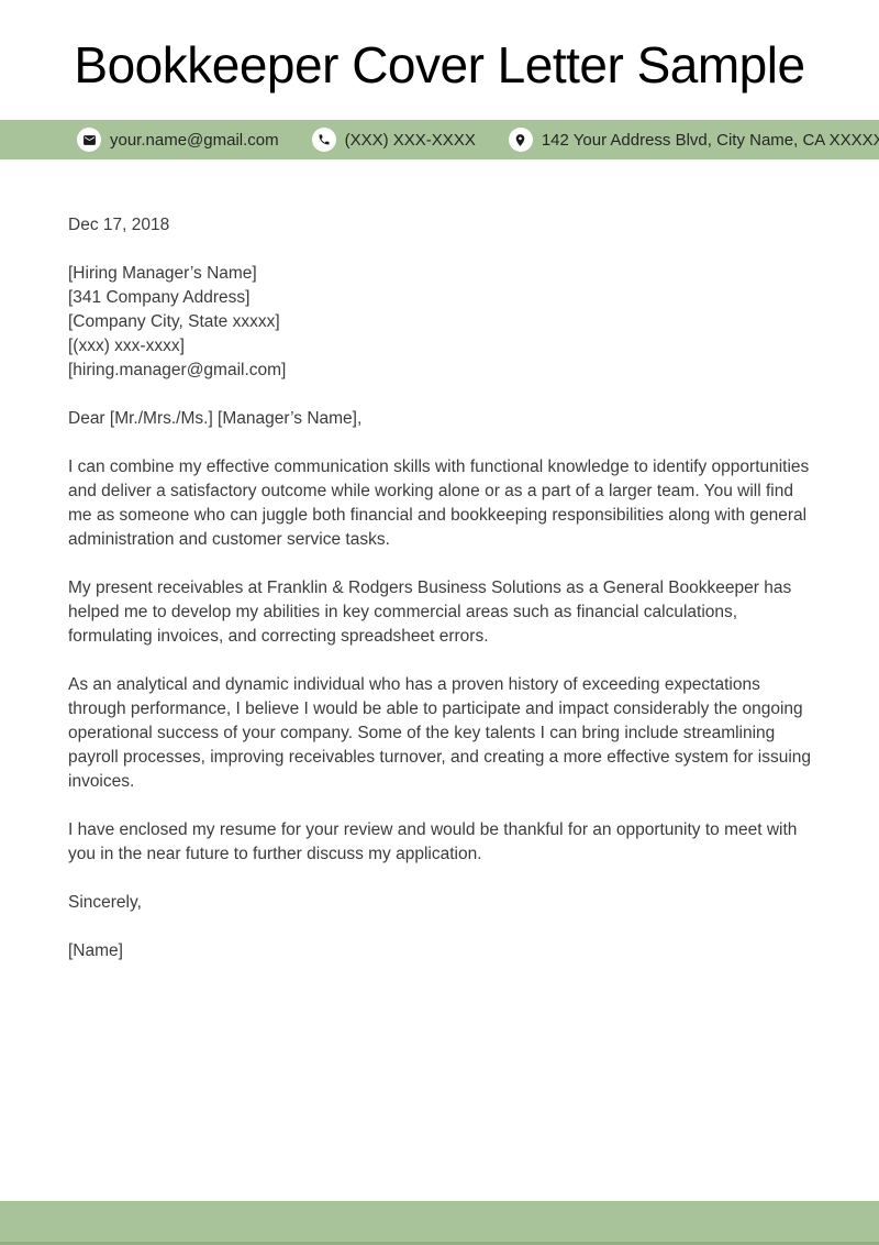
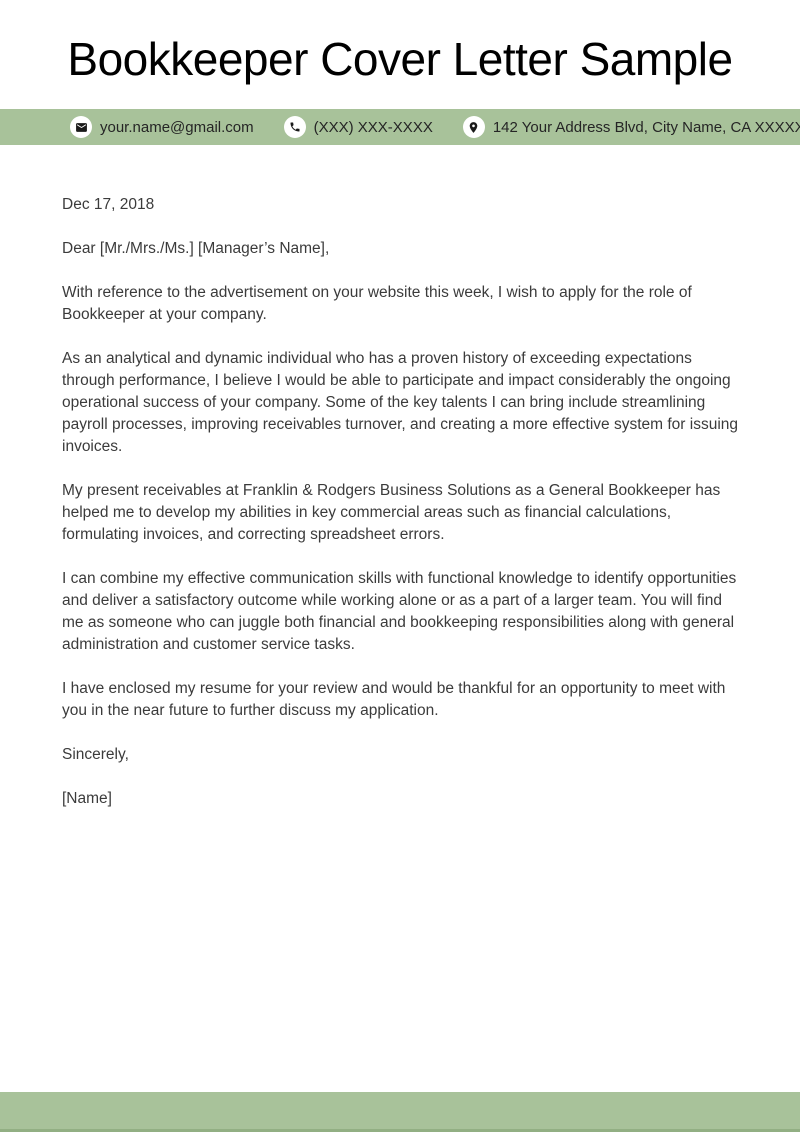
  Bookkeeper Cover Letter Sample
  your.name@gmail.com
  (XXX) XXX-XXXX
  142 Your Address Blvd, City Name, CA XXXX
  Dec 17, 2018
- [Hiring Manager’s Name]
- [341 Company Address]
- [Company City, State xxxxx]
- [(xxx) xxx-xxxx]
- [hiring.manager@gmail.com]
  Dear [Mr./Mrs./Ms.] [Manager’s Name],
+ With reference to the advertisement on your website this week, I wish to apply for the role of Bookkeeper at your company.
- I can combine my effective communication skills with functional knowledge to identify opportunities and deliver a satisfactory outcome while working alone or as a part of a larger team. You will find me as someone who can juggle both financial and bookkeeping responsibilities along with general administration and customer service tasks.
+ As an analytical and dynamic individual who has a proven history of exceeding expectations through performance, I believe I would be able to participate and impact considerably the ongoing operational success of your company. Some of the key talents I can bring include streamlining payroll processes, improving receivables turnover, and creating a more effective system for issuing invoices.
  My present receivables at Franklin & Rodgers Business Solutions as a General Bookkeeper has helped me to develop my abilities in key commercial areas such as financial calculations, formulating invoices, and correcting spreadsheet errors.
- As an analytical and dynamic individual who has a proven history of exceeding expectations through performance, I believe I would be able to participate and impact considerably the ongoing operational success of your company. Some of the key talents I can bring include streamlining payroll processes, improving receivables turnover, and creating a more effective system for issuing invoices.
+ I can combine my effective communication skills with functional knowledge to identify opportunities and deliver a satisfactory outcome while working alone or as a part of a larger team. You will find me as someone who can juggle both financial and bookkeeping responsibilities along with general administration and customer service tasks.
  I have enclosed my resume for your review and would be thankful for an opportunity to meet with you in the near future to further discuss my application.
  Sincerely,
  [Name]
